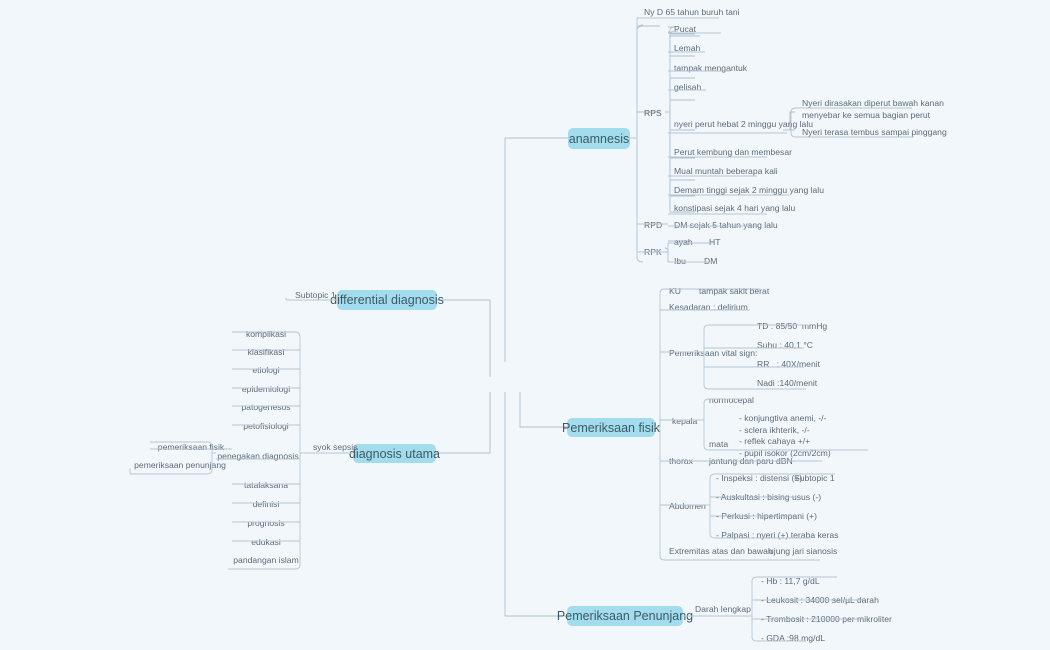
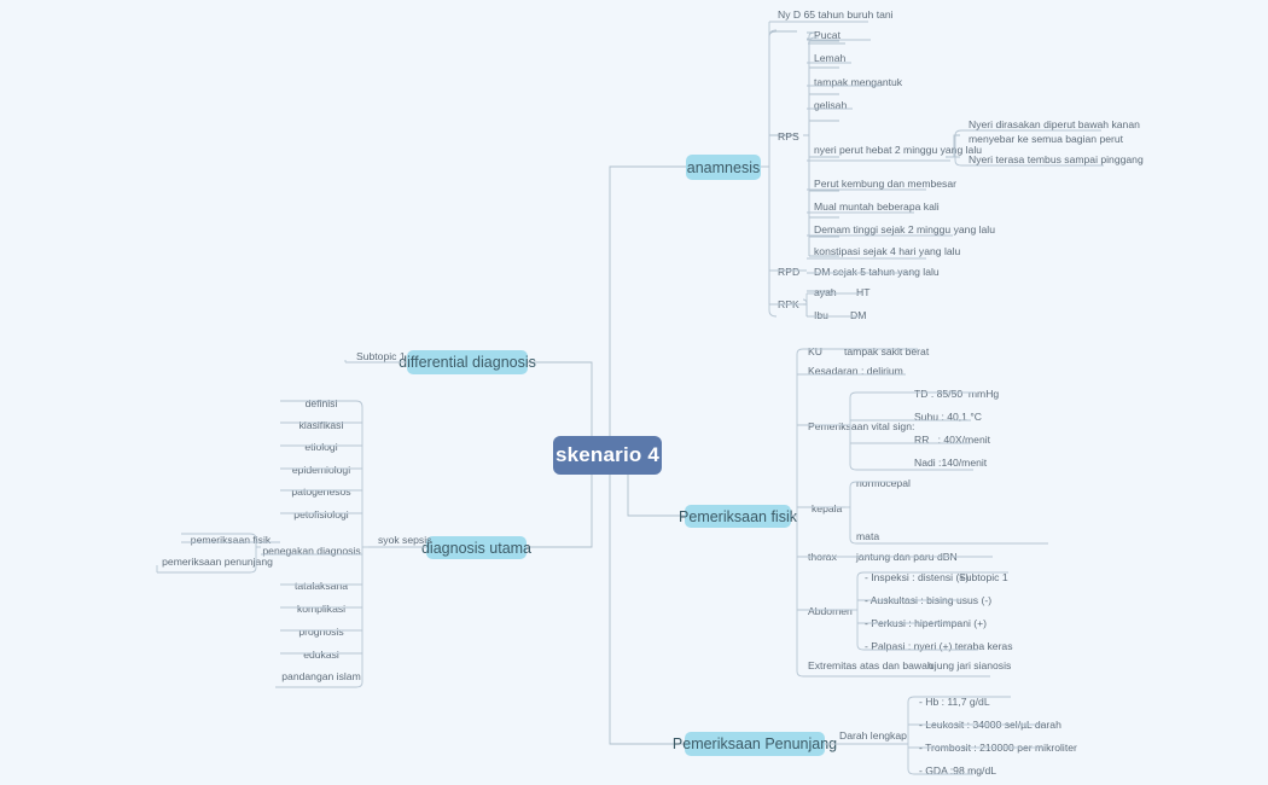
+ skenario 4
  anamnesis
  ifferential diagnosi
  diagnosis utam
  Pemeriksaan fisi
  emeriksaan Penunjan
  Ny D 65 tahun buruh tani
  RPS
  RPD
  Pucat
  Lemah
  tampak mengantuk
  gelisah
  nyeri perut hebat 2 minggu yang lalu
  Perut kembung dan membesar
  Mual muntah beberapa kali
  Demam tinggi sejak 2 minggu yang lalu
  konstipasi sejak 4 hari yang lalu
  Nyeri dirasakan diperut bawah
  menyebar ke semua bagian pe
  Nyeri terasa tembus sampai pinggang
  DM sejak 5 tahun yang lalu
  ayah
  HT
  Ibu
  DM
  Subtopic 1
  syok sepsis
- komplikasi
+ definisi
  klasifikasi
  etiologi
  epidemiologi
  patogenesos
  petofisiologi
  penegakan diagnosis
  tatalaksana
- definisi
+ komplikasi
  prognosis
  edukasi
  pandangan islam
  pemeriksaan fisik
  pemeriksaan penunjang
  KU
  tampak sakit berat
  Kesadaran : delirium
  Pemeriksaan vital sign:
  TD : 85/50 mmHg
  Suhu : 40,1 °C
  RR : 40X/menit
  Nadi :140/menit
  kepala
  normocepal
  mata
- - konjungtiva anemi, -/-
- - sclera ikhterik, -/-
- - reflek cahaya +/+
- - pupil isokor (2cm/2cm)
  Abdomen
  - Inspeksi : distensi (+)
  - Palpasi : nyeri (+) teraba keras
  Subtopic 1
  Extremitas atas dan bawah
  ujung jari sianosis
  Darah lengkap
  - Hb : 11,7 g/dL
  - GDA :98 mg/dL
